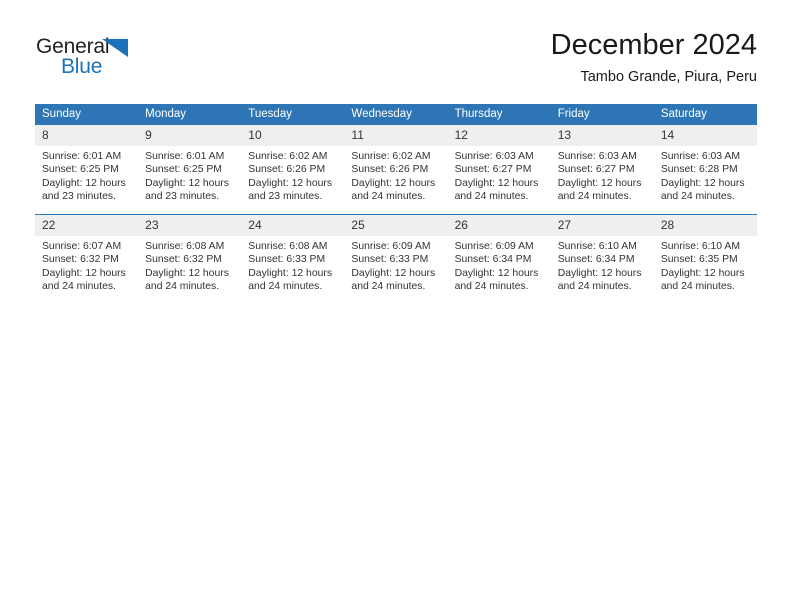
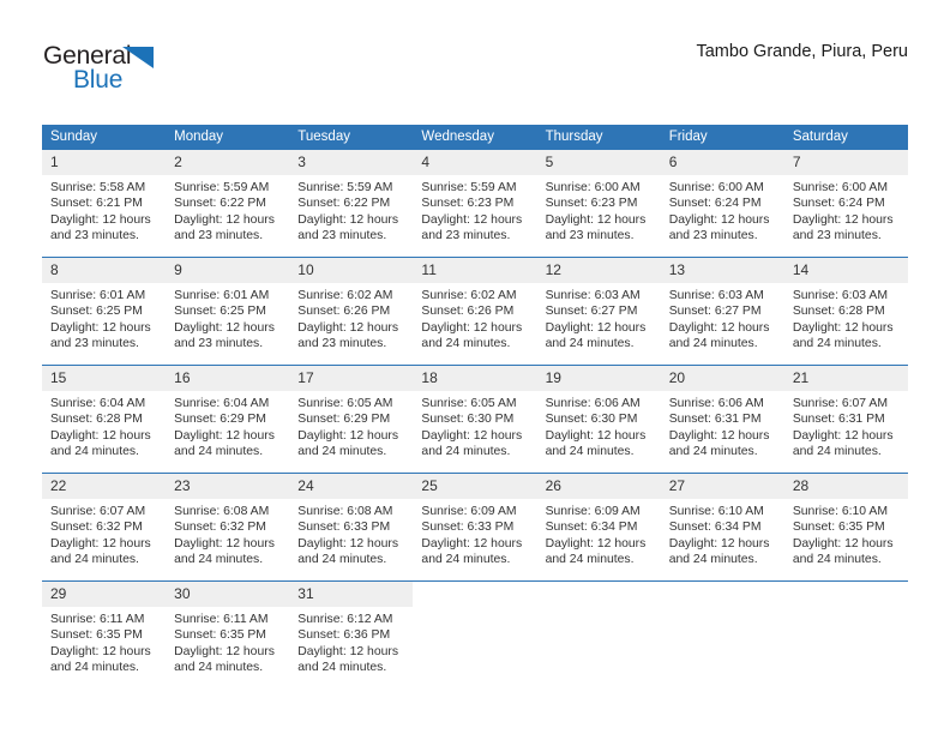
  General
  Blue
- December 2024
  Tambo Grande, Piura, Peru
  Sunday	Monday	Tuesday	Wednesday	Thursday	Friday	Saturday
+ 1 Sunrise: 5:58 AM Sunset: 6:21 PM Daylight: 12 hours and 23 minutes.	2 Sunrise: 5:59 AM Sunset: 6:22 PM Daylight: 12 hours and 23 minutes.	3 Sunrise: 5:59 AM Sunset: 6:22 PM Daylight: 12 hours and 23 minutes.	4 Sunrise: 5:59 AM Sunset: 6:23 PM Daylight: 12 hours and 23 minutes.	5 Sunrise: 6:00 AM Sunset: 6:23 PM Daylight: 12 hours and 23 minutes.	6 Sunrise: 6:00 AM Sunset: 6:24 PM Daylight: 12 hours and 23 minutes.	7 Sunrise: 6:00 AM Sunset: 6:24 PM Daylight: 12 hours and 23 minutes.
  8 Sunrise: 6:01 AM Sunset: 6:25 PM Daylight: 12 hours and 23 minutes.	9 Sunrise: 6:01 AM Sunset: 6:25 PM Daylight: 12 hours and 23 minutes.	10 Sunrise: 6:02 AM Sunset: 6:26 PM Daylight: 12 hours and 23 minutes.	11 Sunrise: 6:02 AM Sunset: 6:26 PM Daylight: 12 hours and 24 minutes.	12 Sunrise: 6:03 AM Sunset: 6:27 PM Daylight: 12 hours and 24 minutes.	13 Sunrise: 6:03 AM Sunset: 6:27 PM Daylight: 12 hours and 24 minutes.	14 Sunrise: 6:03 AM Sunset: 6:28 PM Daylight: 12 hours and 24 minutes.
+ 15 Sunrise: 6:04 AM Sunset: 6:28 PM Daylight: 12 hours and 24 minutes.	16 Sunrise: 6:04 AM Sunset: 6:29 PM Daylight: 12 hours and 24 minutes.	17 Sunrise: 6:05 AM Sunset: 6:29 PM Daylight: 12 hours and 24 minutes.	18 Sunrise: 6:05 AM Sunset: 6:30 PM Daylight: 12 hours and 24 minutes.	19 Sunrise: 6:06 AM Sunset: 6:30 PM Daylight: 12 hours and 24 minutes.	20 Sunrise: 6:06 AM Sunset: 6:31 PM Daylight: 12 hours and 24 minutes.	21 Sunrise: 6:07 AM Sunset: 6:31 PM Daylight: 12 hours and 24 minutes.
  22 Sunrise: 6:07 AM Sunset: 6:32 PM Daylight: 12 hours and 24 minutes.	23 Sunrise: 6:08 AM Sunset: 6:32 PM Daylight: 12 hours and 24 minutes.	24 Sunrise: 6:08 AM Sunset: 6:33 PM Daylight: 12 hours and 24 minutes.	25 Sunrise: 6:09 AM Sunset: 6:33 PM Daylight: 12 hours and 24 minutes.	26 Sunrise: 6:09 AM Sunset: 6:34 PM Daylight: 12 hours and 24 minutes.	27 Sunrise: 6:10 AM Sunset: 6:34 PM Daylight: 12 hours and 24 minutes.	28 Sunrise: 6:10 AM Sunset: 6:35 PM Daylight: 12 hours and 24 minutes.
+ 29 Sunrise: 6:11 AM Sunset: 6:35 PM Daylight: 12 hours and 24 minutes.	30 Sunrise: 6:11 AM Sunset: 6:35 PM Daylight: 12 hours and 24 minutes.	31 Sunrise: 6:12 AM Sunset: 6:36 PM Daylight: 12 hours and 24 minutes.
